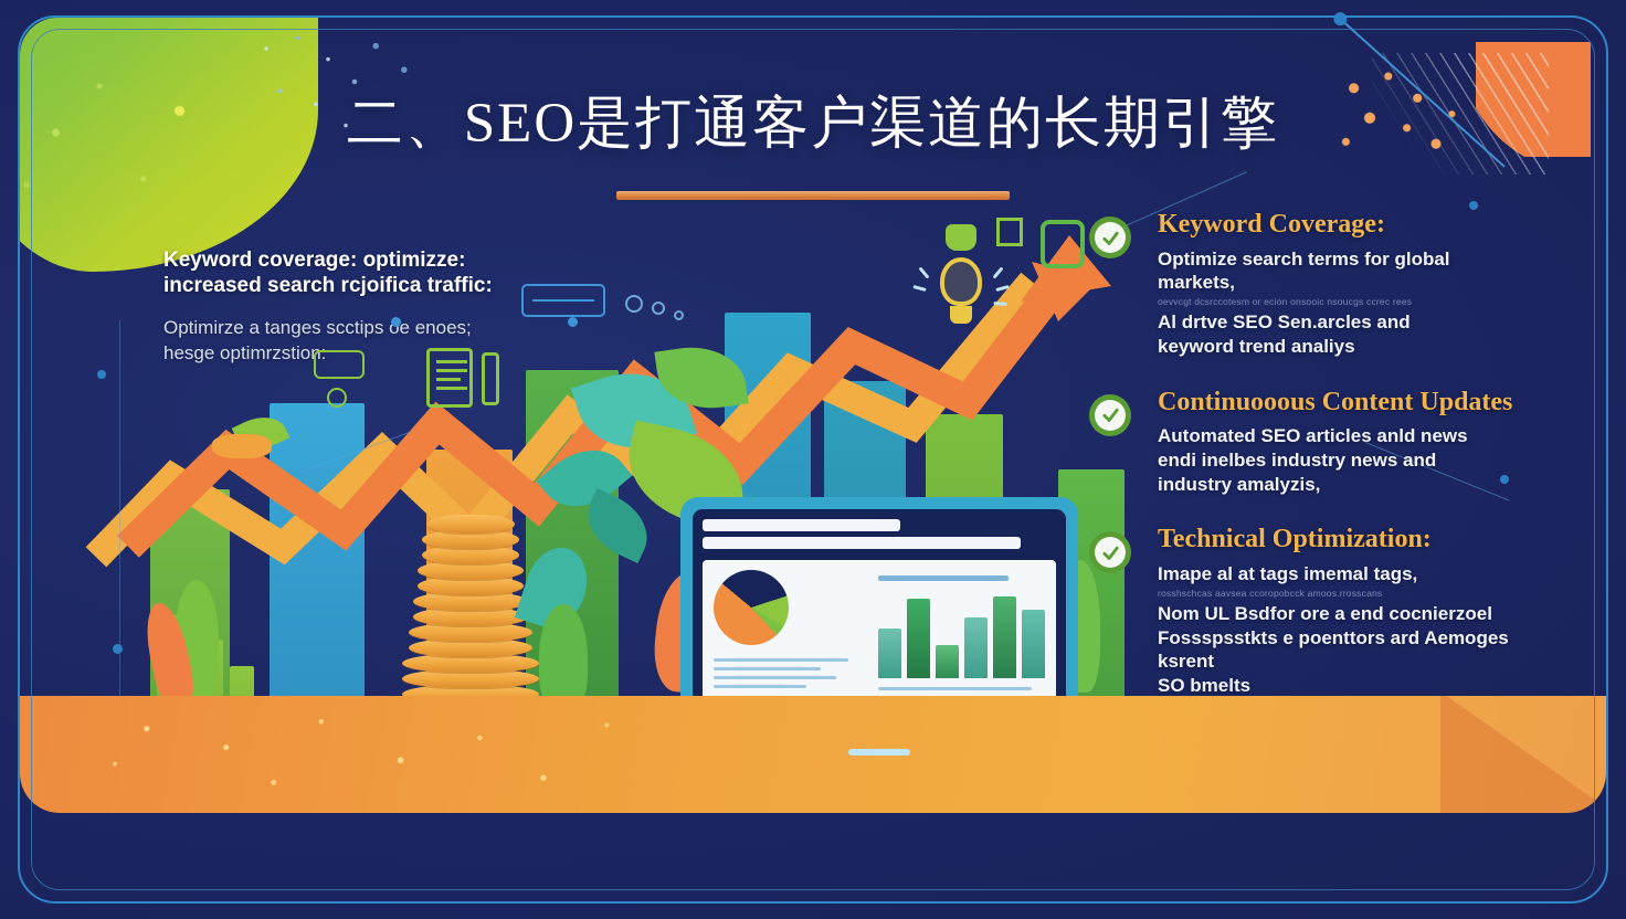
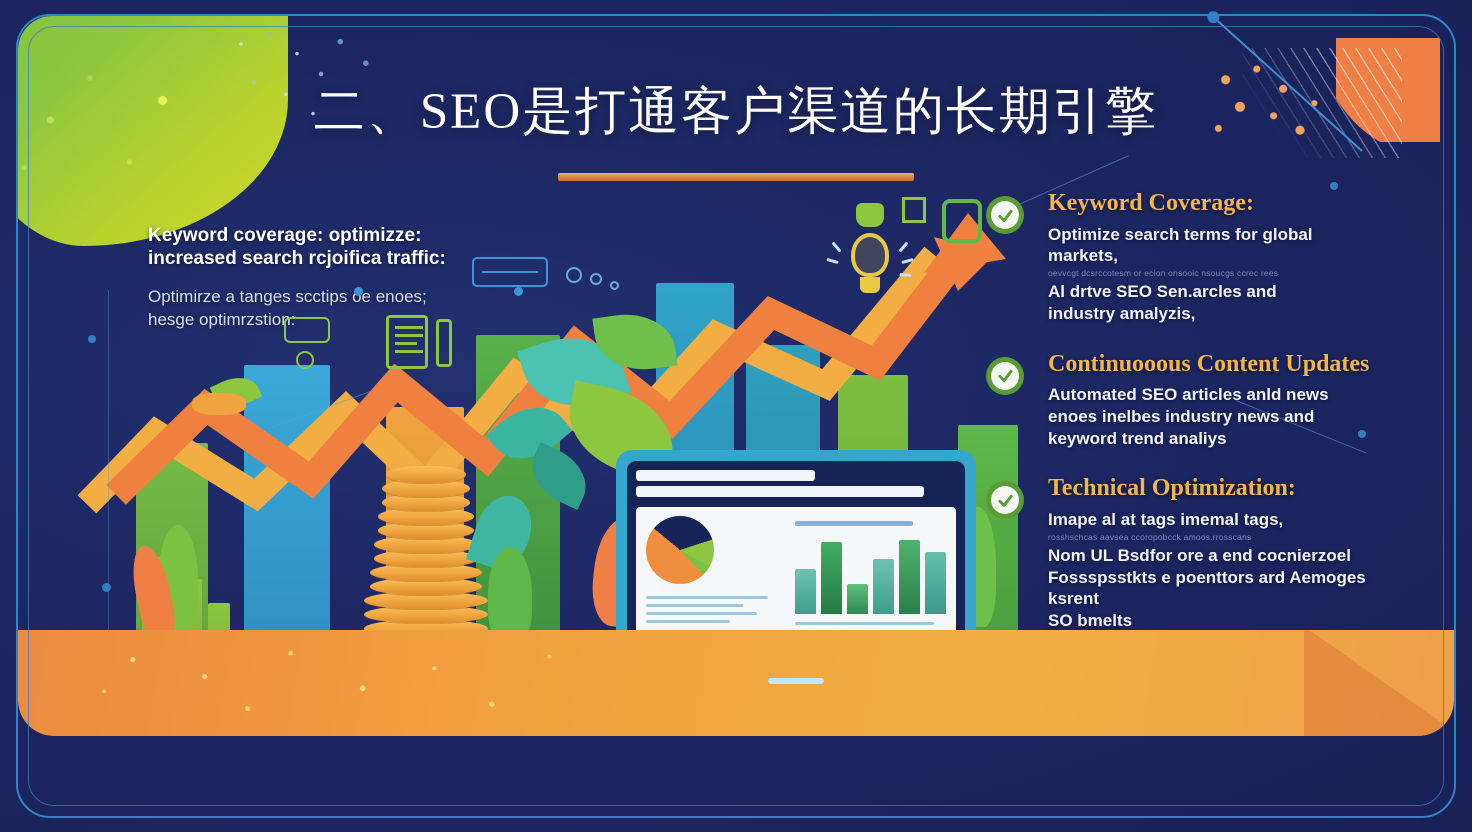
  二、SEO是打通客户渠道的长期引擎
  Keyword coverage: optimizze: increased search rcjoifica traffic:
  Optimirze a tanges scctips oe enoes; hesge optimrzstion:
  Keyword Coverage:
  Optimize search terms for global markets,
  oevvcgt dcsrccotesm or ecion onsooic nsoucgs ccrec rees
  Al drtve SEO Sen.arcles and
- keyword trend analiys
+ industry amalyzis,
  Continuooous Content Updates
  Automated SEO articles anld news
- endi inelbes industry news and
+ enoes inelbes industry news and
- industry amalyzis,
+ keyword trend analiys
  Technical Optimization:
  Imape al at tags imemal tags,
  rosshschcas aavsea ccoropobcck amoos.rrosscans
  Nom UL Bsdfor ore a end cocnierzoel
  Fossspsstkts e poenttors ard Aemoges ksrent
  SO bmelts
